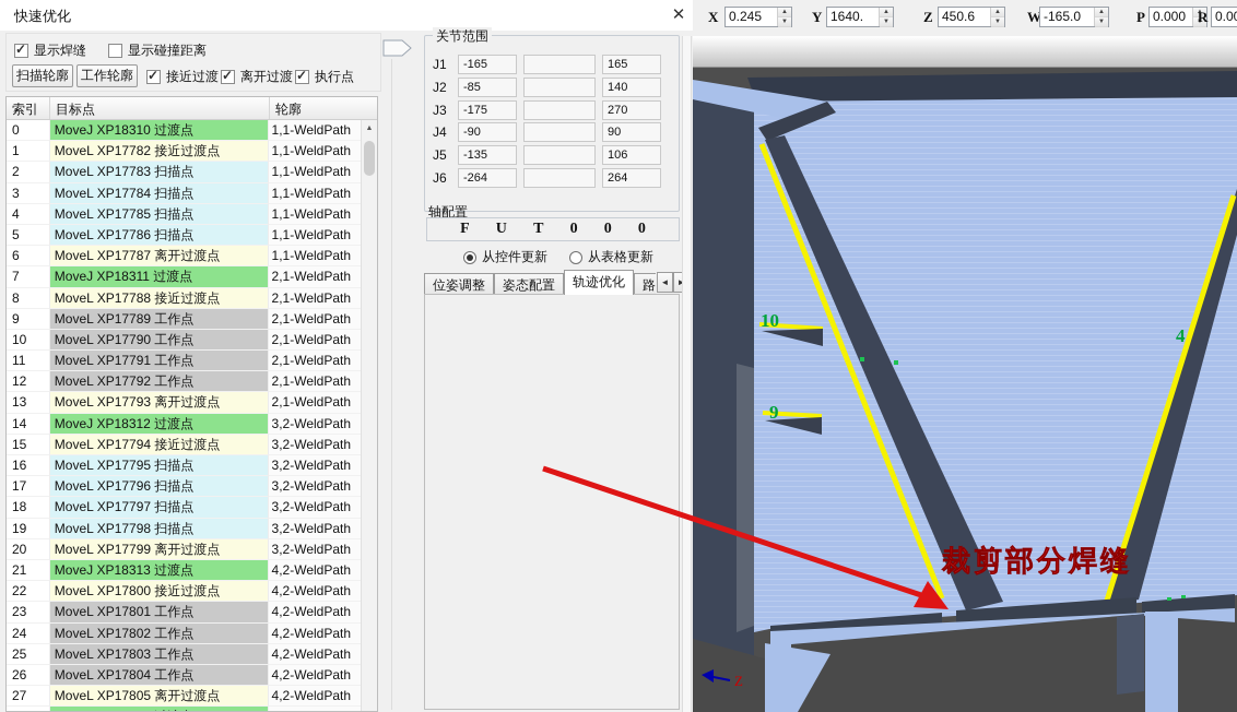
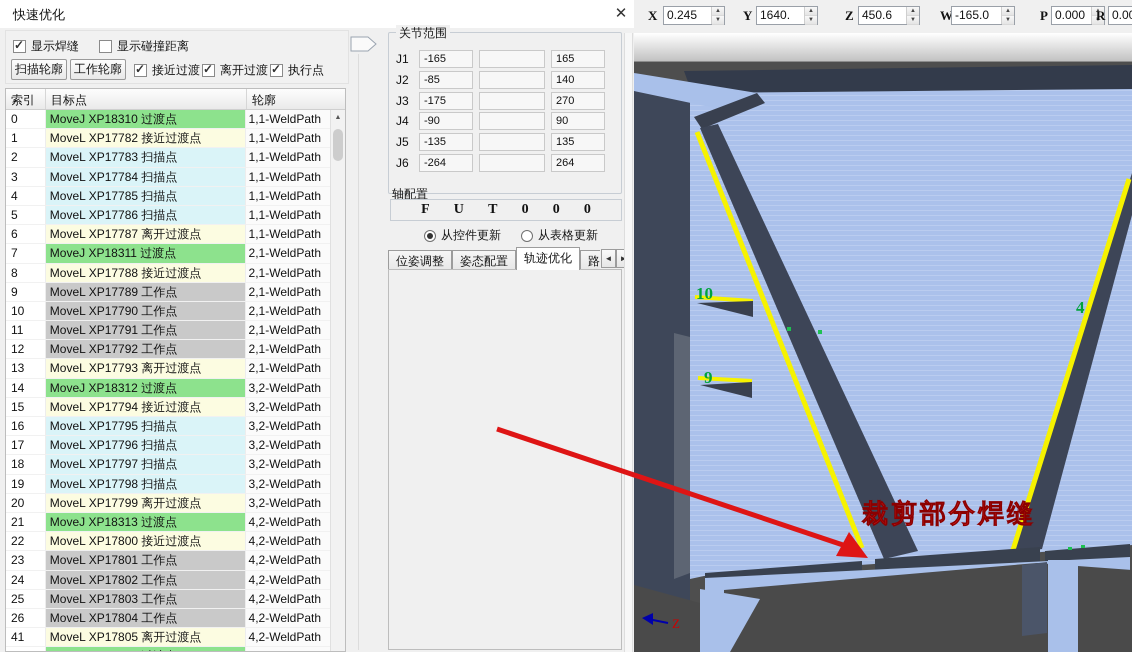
  快速优化
  ✕
  显示焊缝
  显示碰撞距离
  扫描轮廓
  工作轮廓
  接近过渡
  离开过渡
  执行点
  索引
  目标点
  轮廓
  0
  MoveJ XP18310 过渡点
  1,1-WeldPath
  1
  MoveL XP17782 接近过渡点
  1,1-WeldPath
  2
  MoveL XP17783 扫描点
  1,1-WeldPath
  3
  MoveL XP17784 扫描点
  1,1-WeldPath
  4
  MoveL XP17785 扫描点
  1,1-WeldPath
  5
  MoveL XP17786 扫描点
  1,1-WeldPath
  6
  MoveL XP17787 离开过渡点
  1,1-WeldPath
  7
  MoveJ XP18311 过渡点
  2,1-WeldPath
  8
  MoveL XP17788 接近过渡点
  2,1-WeldPath
  9
  MoveL XP17789 工作点
  2,1-WeldPath
  10
  MoveL XP17790 工作点
  2,1-WeldPath
  11
  MoveL XP17791 工作点
  2,1-WeldPath
  12
  MoveL XP17792 工作点
  2,1-WeldPath
  13
  MoveL XP17793 离开过渡点
  2,1-WeldPath
  14
  MoveJ XP18312 过渡点
  3,2-WeldPath
  15
  MoveL XP17794 接近过渡点
  3,2-WeldPath
  16
  MoveL XP17795 扫描点
  3,2-WeldPath
  17
  MoveL XP17796 扫描点
  3,2-WeldPath
  18
  MoveL XP17797 扫描点
  3,2-WeldPath
  19
  MoveL XP17798 扫描点
  3,2-WeldPath
  20
  MoveL XP17799 离开过渡点
  3,2-WeldPath
  21
  MoveJ XP18313 过渡点
  4,2-WeldPath
  22
  MoveL XP17800 接近过渡点
  4,2-WeldPath
  23
  MoveL XP17801 工作点
  4,2-WeldPath
  24
  MoveL XP17802 工作点
  4,2-WeldPath
  25
  MoveL XP17803 工作点
  4,2-WeldPath
  26
  MoveL XP17804 工作点
  4,2-WeldPath
- 27
+ 41
  MoveL XP17805 离开过渡点
  4,2-WeldPath
  关节范围
  J1
  -165
  165
  J2
  -85
  140
  J3
  -175
  270
  J4
  -90
  90
  J5
  -135
- 106
+ 135
  J6
  -264
  264
  轴配置
  F
  U
  T
  0
  0
  0
  从控件更新
  从表格更新
  位姿调整
  姿态配置
  轨迹优化
  ◄
  X
  0.245
  Y
  1640.
  Z
  450.6
  W
  -165.0
  P
  0.000
  R
  10
  9
  4
  裁剪部分焊缝
  Z
